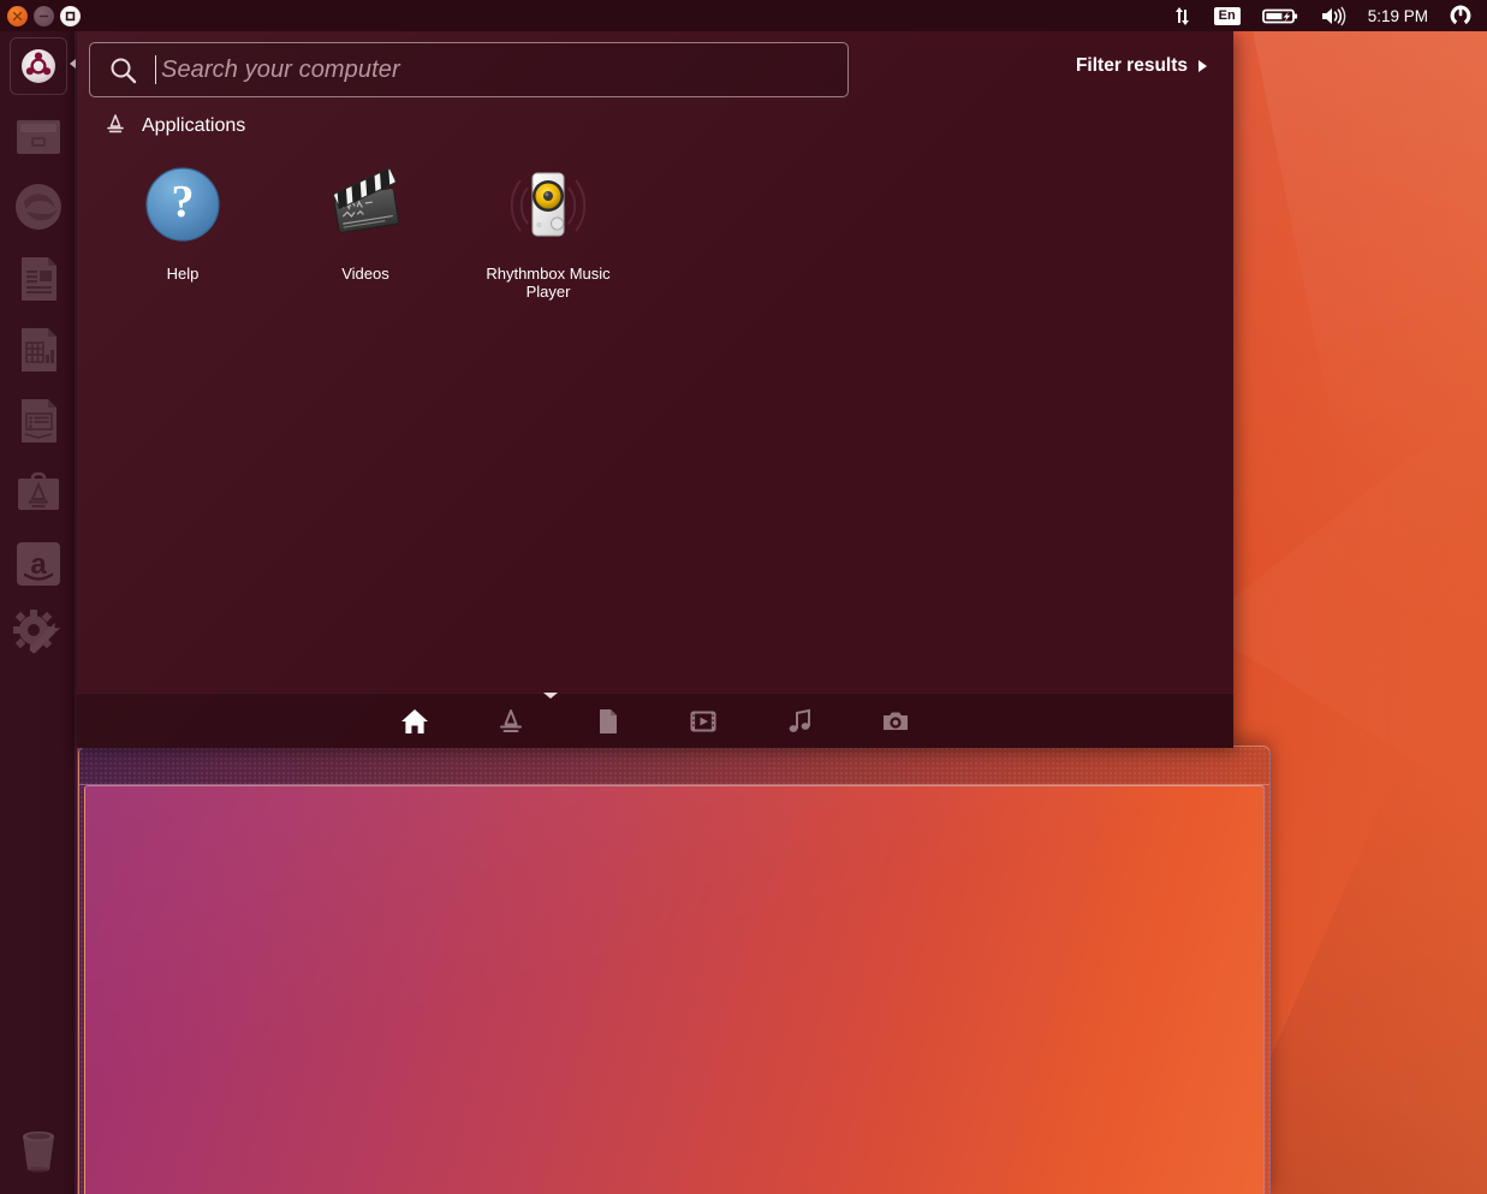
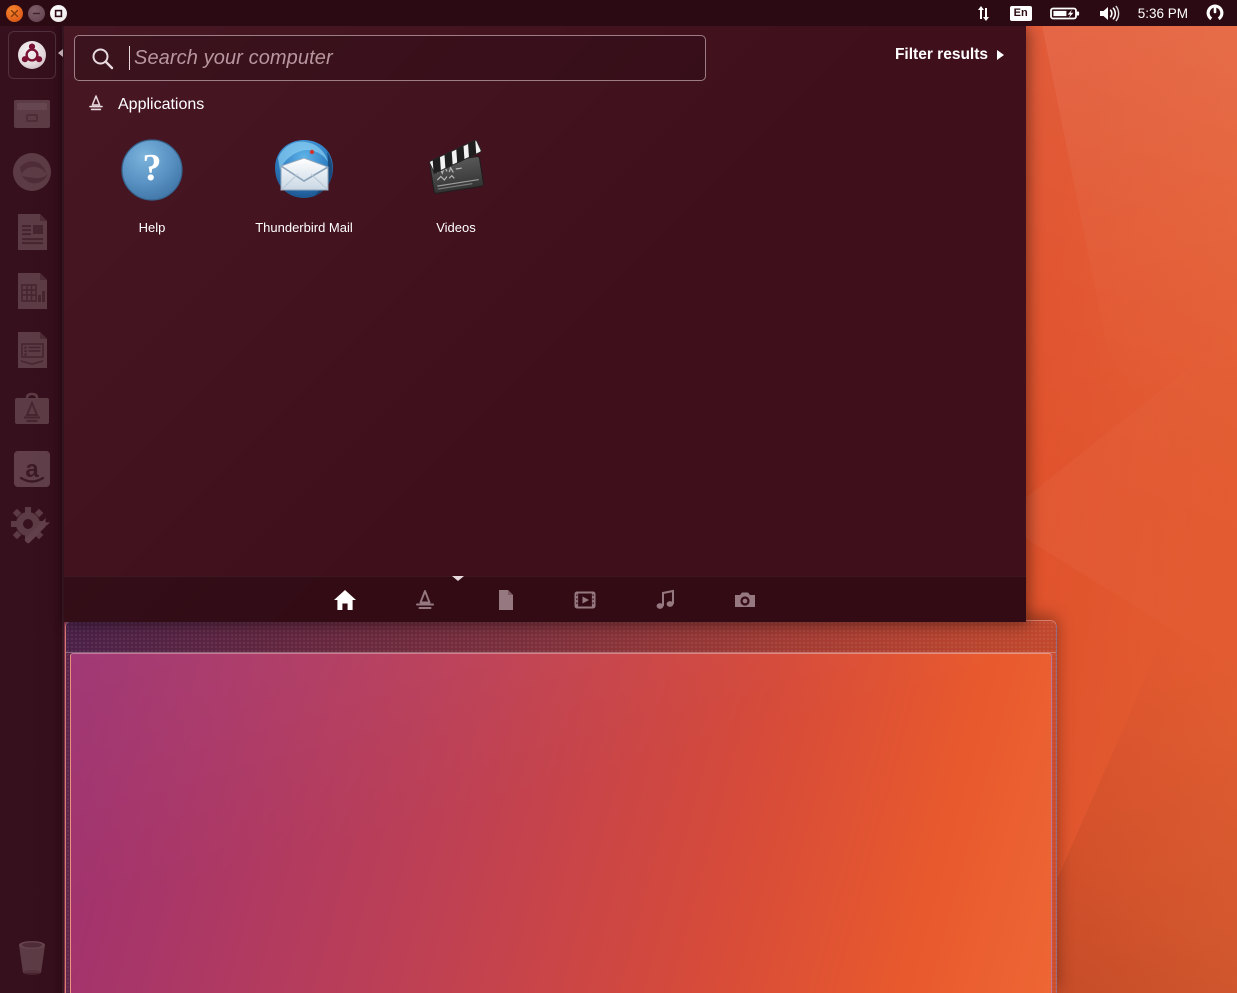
  Search your computer
  Filter results
  Applications
  ?
  Help
+ Thunderbird Mail
  Videos
- Rhythmbox Music Player
  a
  En
- 5:19 PM
+ 5:36 PM
